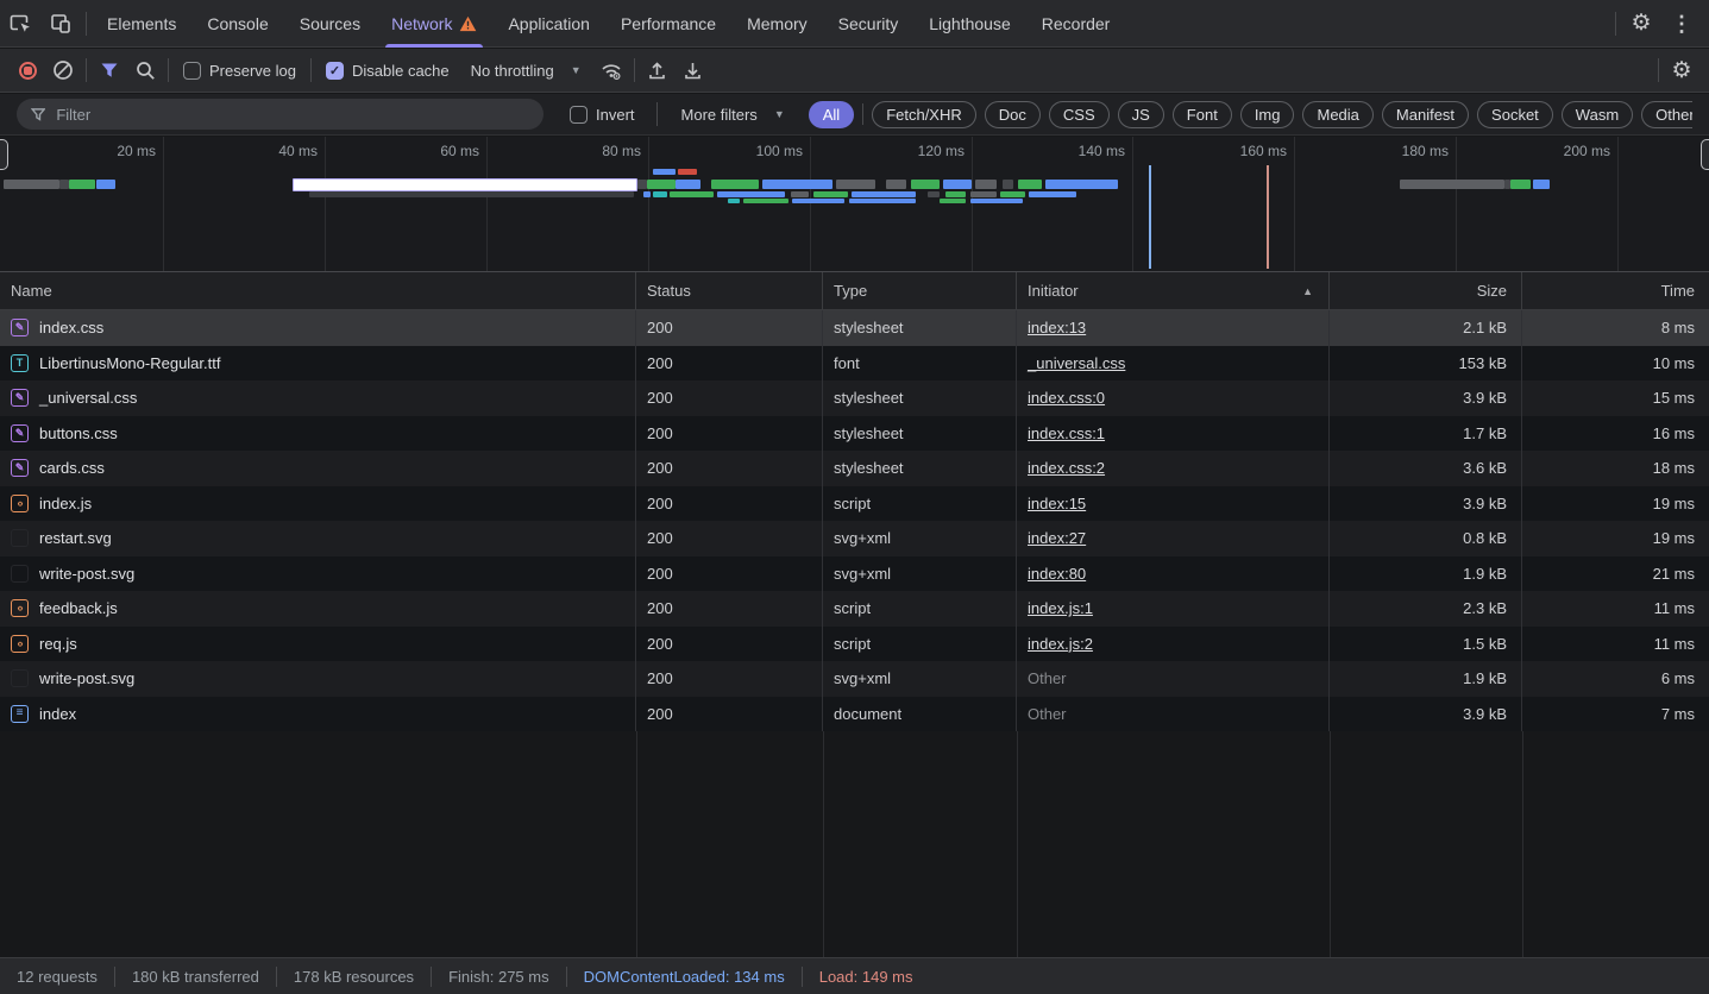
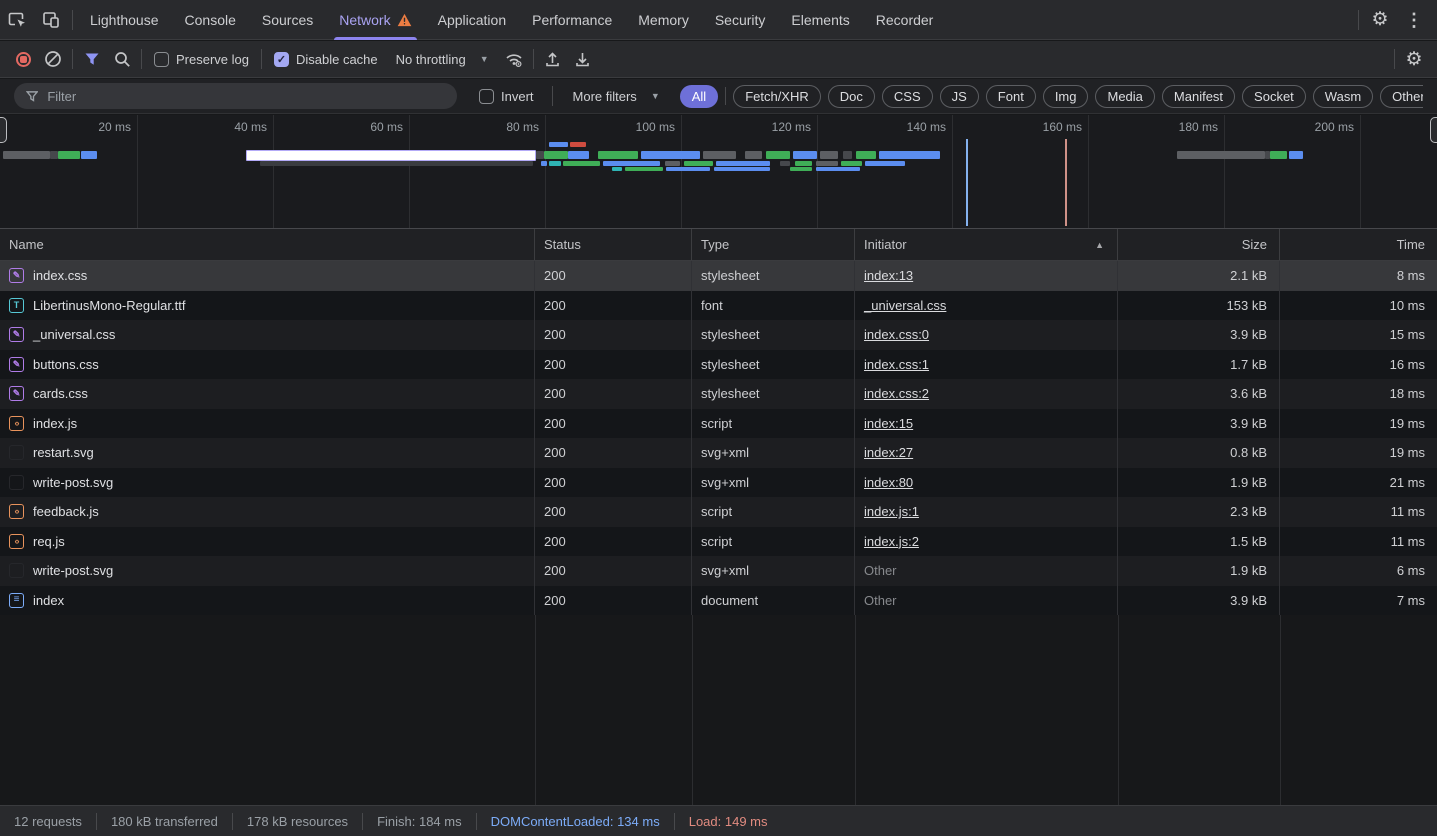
- Elements
+ Lighthouse
  Console
  Sources
  Network
  Application
  Performance
  Memory
  Security
- Lighthouse
+ Elements
  Recorder
  ⚙
  ⋮
  Preserve log
  ✓
  Disable cache
  No throttling
  ▼
  ⚙
  Filter
  Invert
  More filters
  ▼
  All
  Fetch/XHR
  Doc
  CSS
  JS
  Font
  Img
  Media
  Manifest
  Socket
  Wasm
  Other
  20 ms
  40 ms
  60 ms
  80 ms
  100 ms
  120 ms
  140 ms
  160 ms
  180 ms
  200 ms
  Name
  Status
  Type
  Initiator
  ▲
  Size
  Time
  ✎
  index.css
  200
  stylesheet
  index:13
  2.1 kB
  8 ms
  T
  LibertinusMono-Regular.ttf
  200
  font
  _universal.css
  153 kB
  10 ms
  ✎
  _universal.css
  200
  stylesheet
  index.css:0
  3.9 kB
  15 ms
  ✎
  buttons.css
  200
  stylesheet
  index.css:1
  1.7 kB
  16 ms
  ✎
  cards.css
  200
  stylesheet
  index.css:2
  3.6 kB
  18 ms
  ‹›
  index.js
  200
  script
  index:15
  3.9 kB
  19 ms
  restart.svg
  200
  svg+xml
  index:27
  0.8 kB
  19 ms
  write-post.svg
  200
  svg+xml
  index:80
  1.9 kB
  21 ms
  ‹›
  feedback.js
  200
  script
  index.js:1
  2.3 kB
  11 ms
  ‹›
  req.js
  200
  script
  index.js:2
  1.5 kB
  11 ms
  write-post.svg
  200
  svg+xml
  Other
  1.9 kB
  6 ms
  ≡
  index
  200
  document
  Other
  3.9 kB
  7 ms
  12 requests
  180 kB transferred
  178 kB resources
- Finish: 275 ms
+ Finish: 184 ms
  DOMContentLoaded: 134 ms
  Load: 149 ms
